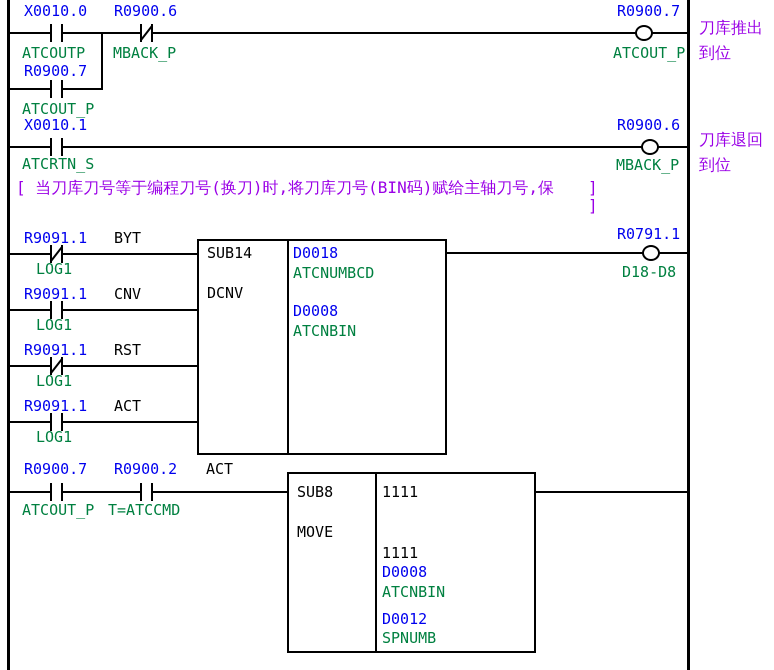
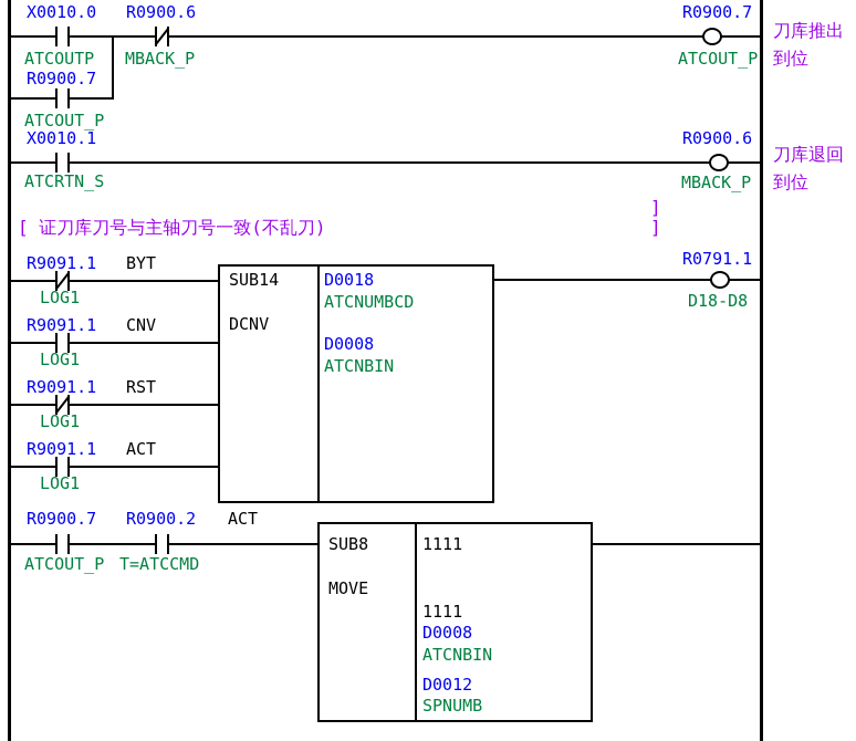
  X0010.0
  R0900.6
  R0900.7
  ATCOUTP
  MBACK_P
  ATCOUT_P
  R0900.7
  ATCOUT_P
  刀库推出
  到位
  X0010.1
  R0900.6
  ATCRTN_S
  MBACK_P
  刀库退回
  到位
- [ 当刀库刀号等于编程刀号(换刀)时,将刀库刀号(BIN码)赋给主轴刀号,保
  ]
+ [ 证刀库刀号与主轴刀号一致(不乱刀)
  ]
  R9091.1
  BYT
  LOG1
  R9091.1
  CNV
  LOG1
  R9091.1
  RST
  LOG1
  R9091.1
  ACT
  LOG1
  SUB14
  DCNV
  D0018
  ATCNUMBCD
  D0008
  ATCNBIN
  R0791.1
  D18-D8
  R0900.7
  R0900.2
  ACT
  ATCOUT_P
  T=ATCCMD
  SUB8
  MOVE
  1111
  1111
  D0008
  ATCNBIN
  D0012
  SPNUMB
